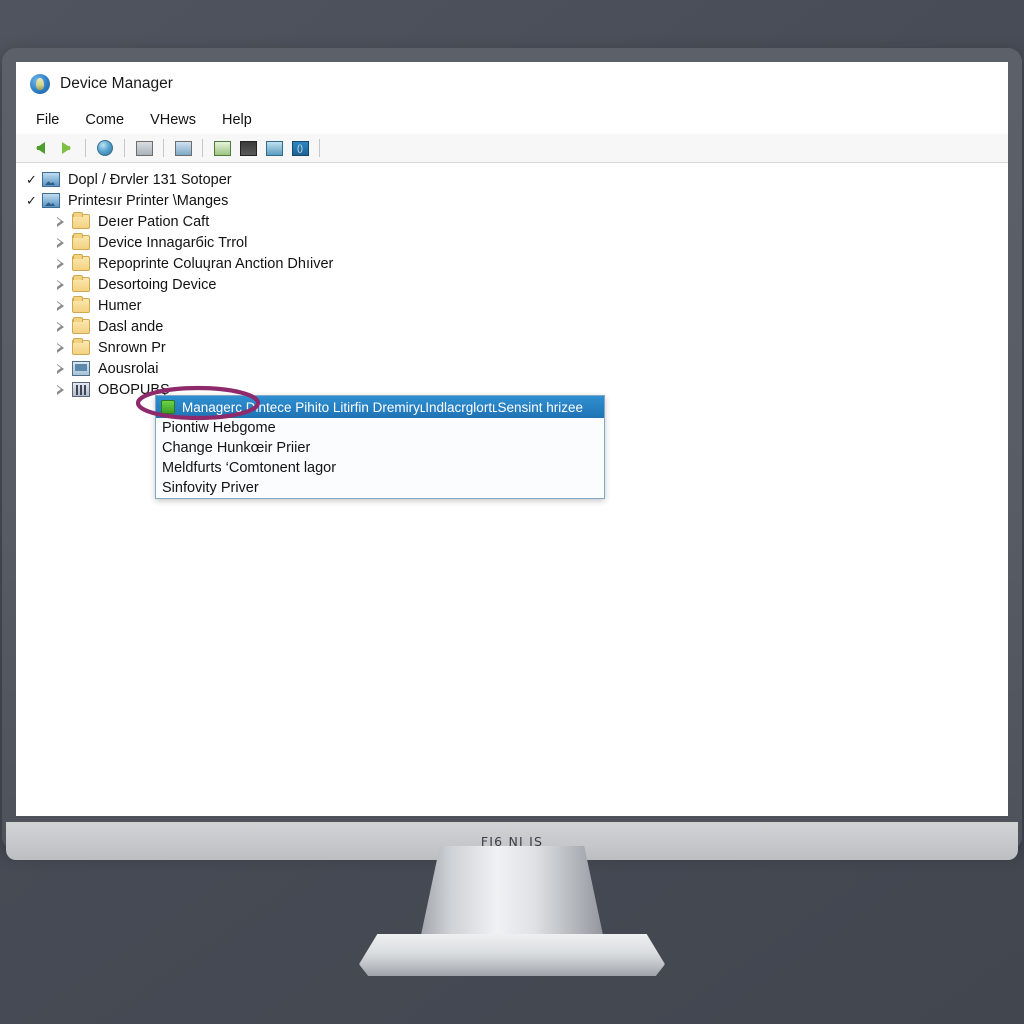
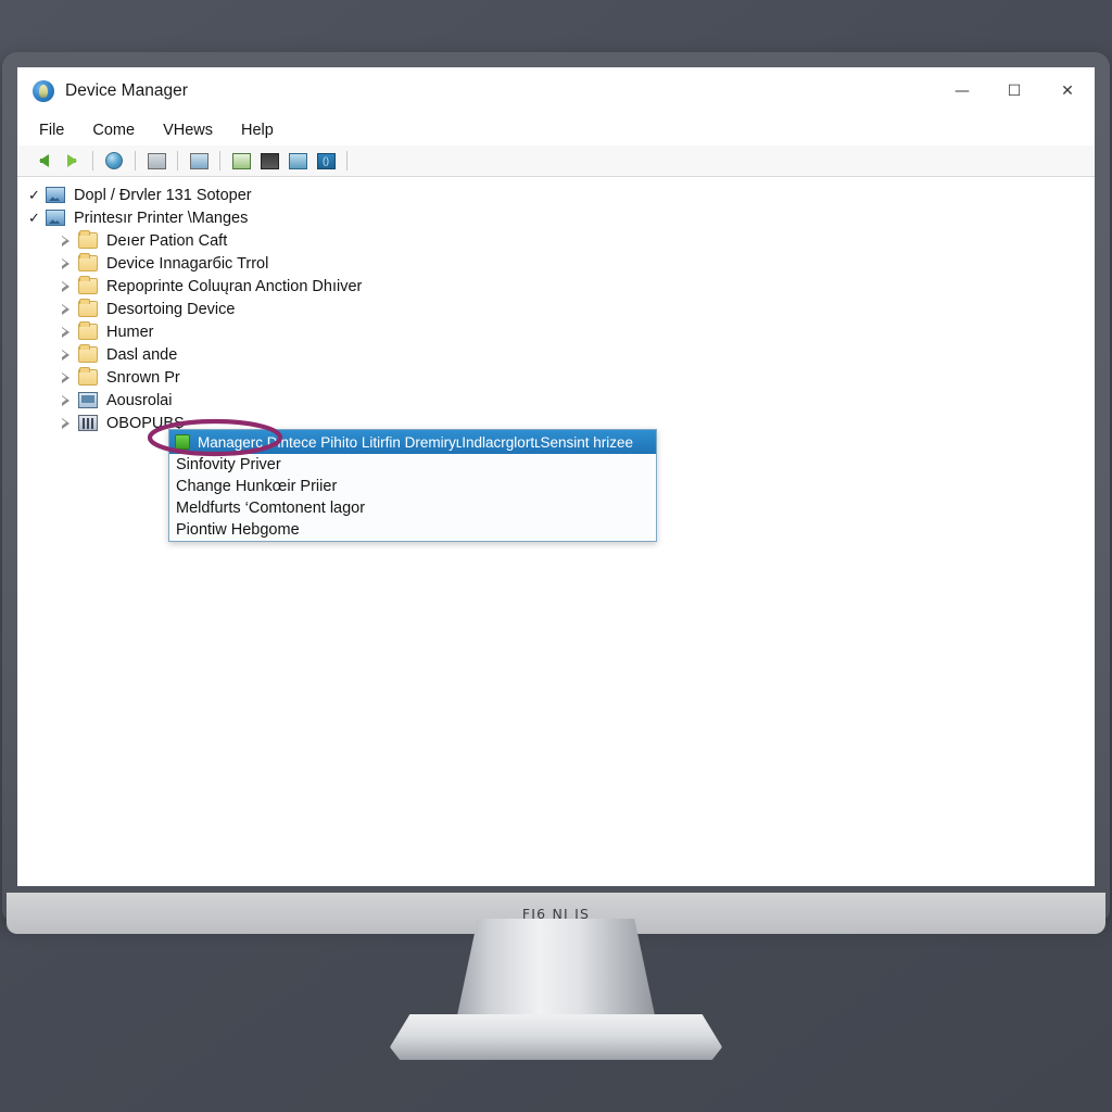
  Device Manager
+ —
+ ☐
+ ✕
  File
  Come
  VHews
  Help
  ✓
  Dopl / Đrvler 131 Sotoper
  ✓
  Printesır Printer \Manges
  Deıer Pation Caft
  Device Innagarбic Trrol
  Repoprinte Coluųran Anction Dhıiver
  Desortoing Device
  Humer
  Dasl ande
  Snrown Pr
  Aousrolai
  OBOPUB
  Managerc Dntece Pihito Litirfin DremiryʟIndlacrglortʟSensint hrizee
- Piontiw Hebgome
+ Sinfovity Priver
  Change Hunkœir Priier
  Meldfurts ‘Comtonent lagor
- Sinfovity Priver
+ Piontiw Hebgome
  FI6 NI IS
